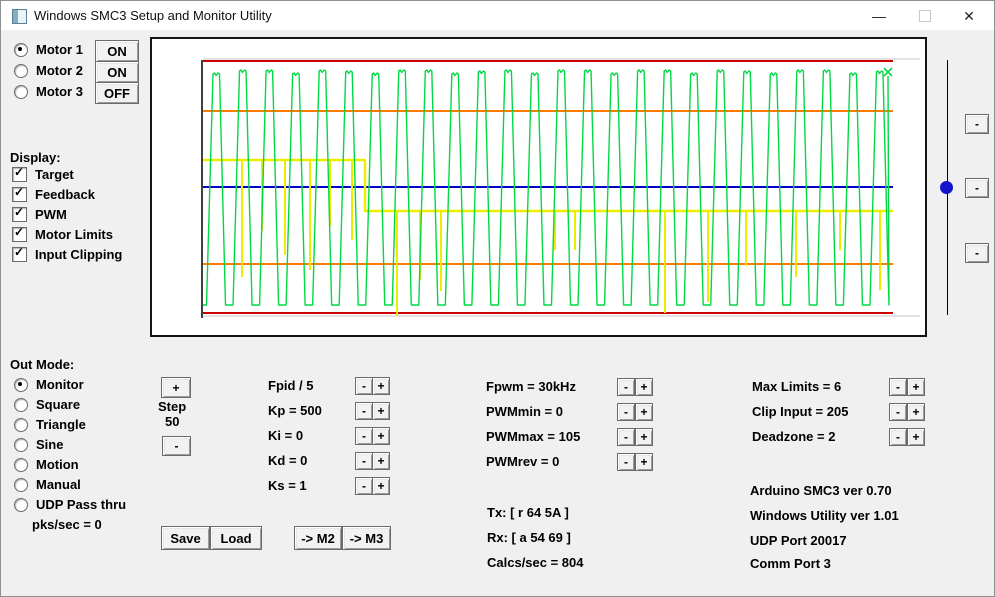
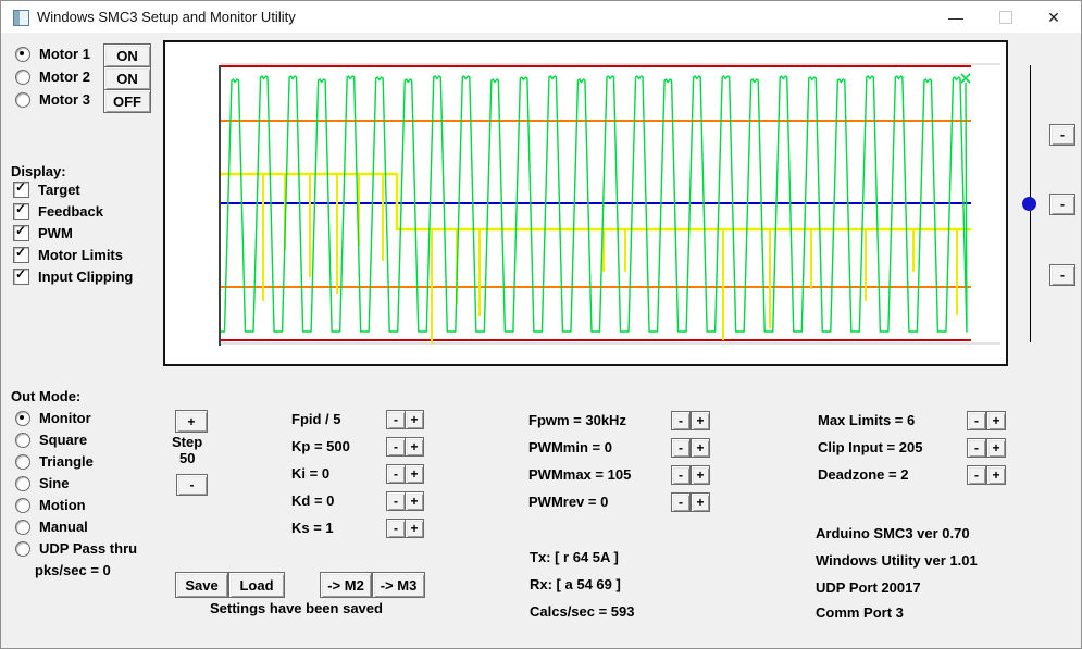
  Windows SMC3 Setup and Monitor Utility
  —
  ✕
  Motor 1
  Motor 2
  Motor 3
  ON
  ON
  OFF
  Display:
  ✓
  Target
  ✓
  Feedback
  ✓
  PWM
  ✓
  Motor Limits
  ✓
  Input Clipping
  -
  -
  -
  Out Mode:
  Monitor
  Square
  Triangle
  Sine
  Motion
  Manual
  UDP Pass thru
  pks/sec = 0
  +
  Step
  50
  -
  Fpid / 5
  -
  +
  Kp = 500
  -
  +
  Ki = 0
  -
  +
  Kd = 0
  -
  +
  Ks = 1
  -
  +
  Fpwm = 30kHz
  -
  +
  PWMmin = 0
  -
  +
  PWMmax = 105
  -
  +
  PWMrev = 0
  -
  +
  Max Limits = 6
  -
  +
  Clip Input = 205
  -
  +
  Deadzone = 2
  -
  +
  Tx: [ r 64 5A ]
  Rx: [ a 54 69 ]
- Calcs/sec = 804
+ Calcs/sec = 593
  Arduino SMC3 ver 0.70
  Windows Utility ver 1.01
  UDP Port 20017
  Comm Port 3
  Save
  Load
  -> M2
  -> M3
+ Settings have been saved
